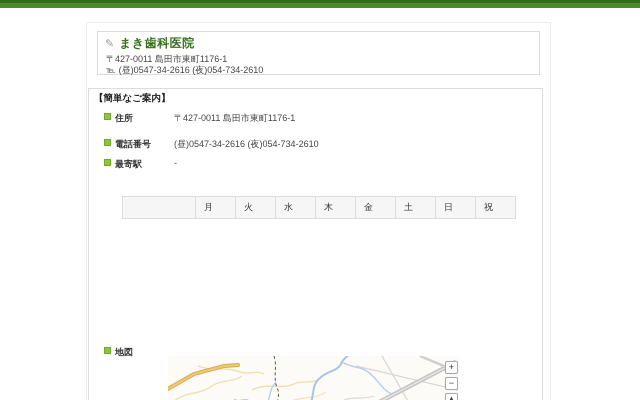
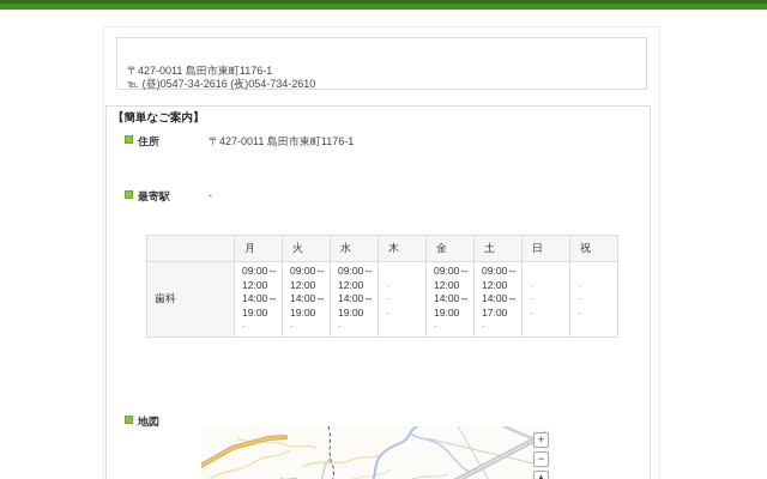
- ✎
- まき歯科医院
  〒427-0011 島田市東町1176-1
  ℡ (昼)0547-34-2616 (夜)054-734-2610
  【簡単なご案内】
  住所
  〒427-0011 島田市東町1176-1
- 電話番号
- (昼)0547-34-2616 (夜)054-734-2610
  最寄駅
  -
  地図
  	月	火	水	木	金	土	日	祝
+ 歯科	09:00～12:0014:00～19:00-	09:00～12:0014:00～19:00-	09:00～12:0014:00～19:00-	---	09:00～12:0014:00～19:00-	09:00～12:0014:00～17:00-	---	---
  +
  −
